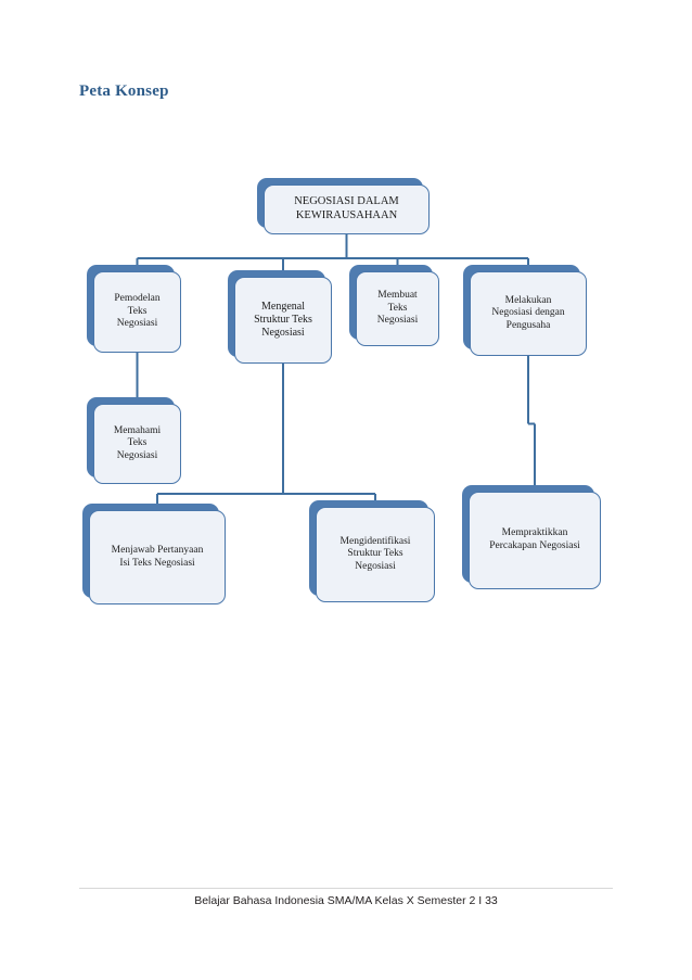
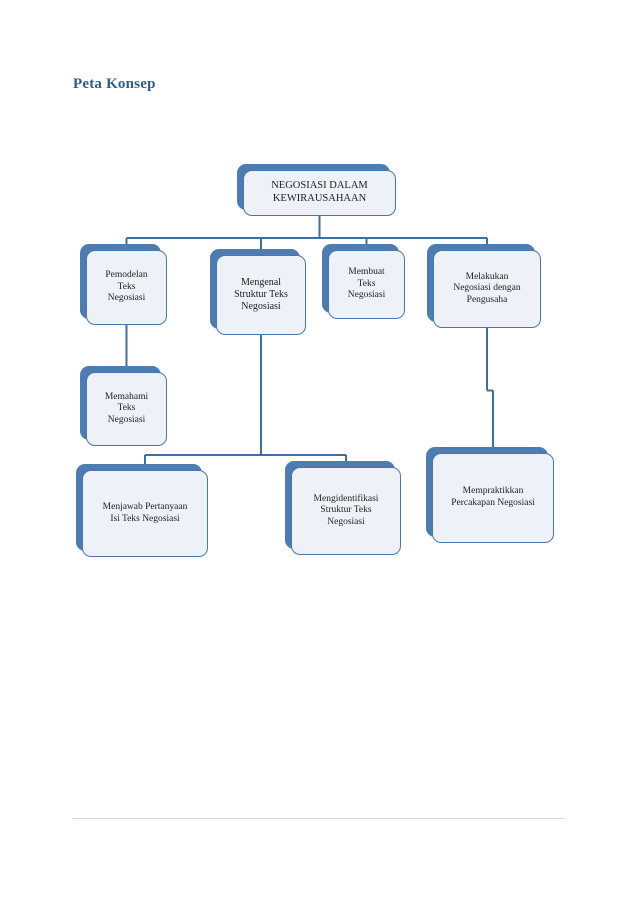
  Peta Konsep
  NEGOSIASI DALAM
  KEWIRAUSAHAAN
  Pemodelan
  Teks
  Negosiasi
  Mengenal
  Struktur Teks
  Negosiasi
  Membuat
  Teks
  Negosiasi
  Melakukan
  Negosiasi dengan
  Pengusaha
  Memahami
  Teks
  Negosiasi
  Menjawab Pertanyaan
  Isi Teks Negosiasi
  Mengidentifikasi
  Struktur Teks
  Negosiasi
  Mempraktikkan
  Percakapan Negosiasi
- Belajar Bahasa Indonesia SMA/MA Kelas X Semester 2 I 33
